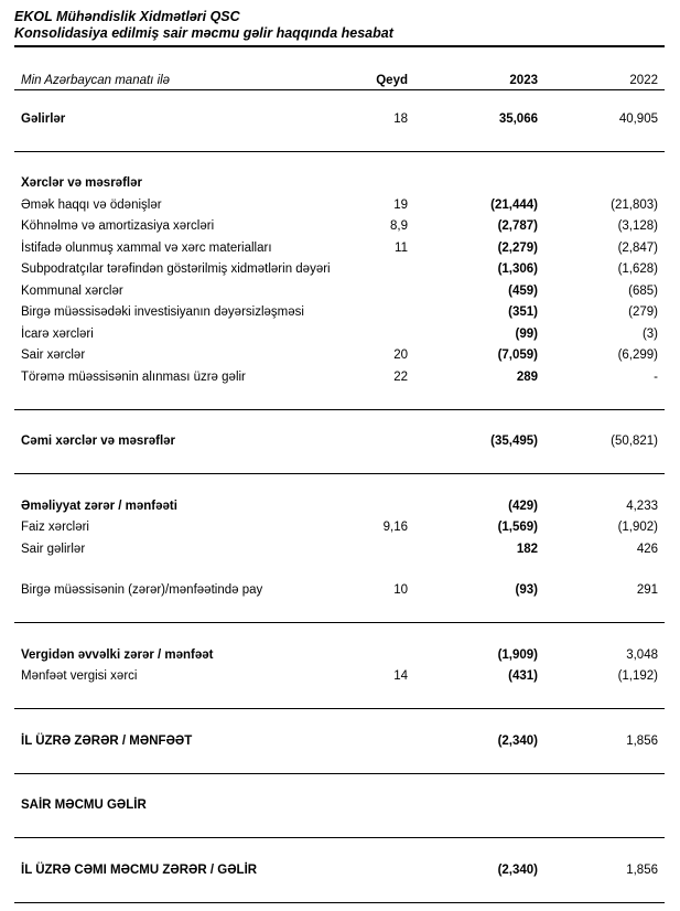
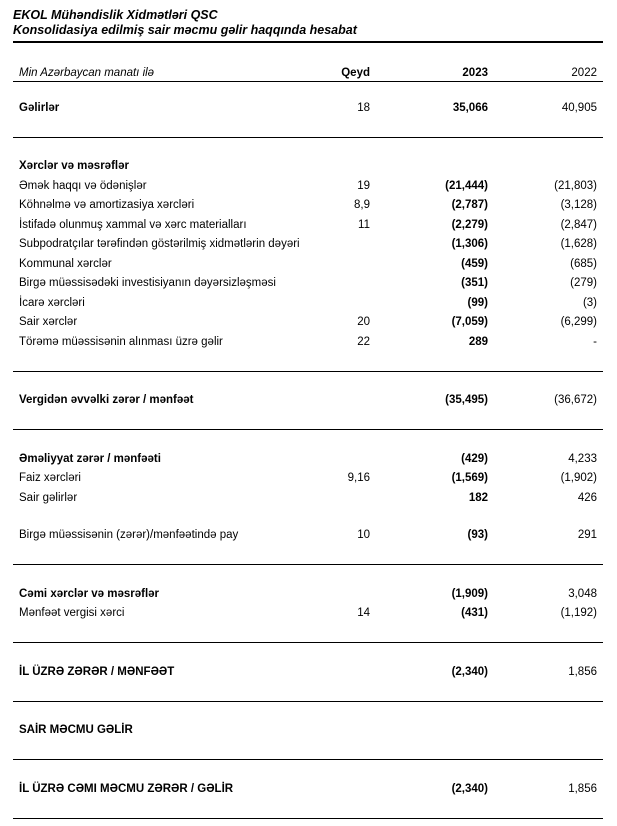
  EKOL Mühəndislik Xidmətləri QSC
  Konsolidasiya edilmiş sair məcmu gəlir haqqında hesabat
  Min Azərbaycan manatı ilə
  Qeyd
  2023
  2022
  Gəlirlər
  18
  35,066
  40,905
  Xərclər və məsrəflər
  Əmək haqqı və ödənişlər
  19
  (21,444)
  (21,803)
  Köhnəlmə və amortizasiya xərcləri
  8,9
  (2,787)
  (3,128)
  İstifadə olunmuş xammal və xərc materialları
  11
  (2,279)
  (2,847)
  Subpodratçılar tərəfindən göstərilmiş xidmətlərin dəyəri
  (1,306)
  (1,628)
  Kommunal xərclər
  (459)
  (685)
  Birgə müəssisədəki investisiyanın dəyərsizləşməsi
  (351)
  (279)
  İcarə xərcləri
  (99)
  (3)
  Sair xərclər
  20
  (7,059)
  (6,299)
  Törəmə müəssisənin alınması üzrə gəlir
  22
  289
  -
- Cəmi xərclər və məsrəflər
+ Vergidən əvvəlki zərər / mənfəət
  (35,495)
- (50,821)
+ (36,672)
  Əməliyyat zərər / mənfəəti
  (429)
  4,233
  Faiz xərcləri
  9,16
  (1,569)
  (1,902)
  Sair gəlirlər
  182
  426
  Birgə müəssisənin (zərər)/mənfəətində pay
  10
  (93)
  291
- Vergidən əvvəlki zərər / mənfəət
+ Cəmi xərclər və məsrəflər
  (1,909)
  3,048
  Mənfəət vergisi xərci
  14
  (431)
  (1,192)
  İL ÜZRƏ ZƏRƏR / MƏNFƏƏT
  (2,340)
  1,856
  SAİR MƏCMU GƏLİR
  İL ÜZRƏ CƏMI MƏCMU ZƏRƏR / GƏLİR
  (2,340)
  1,856
